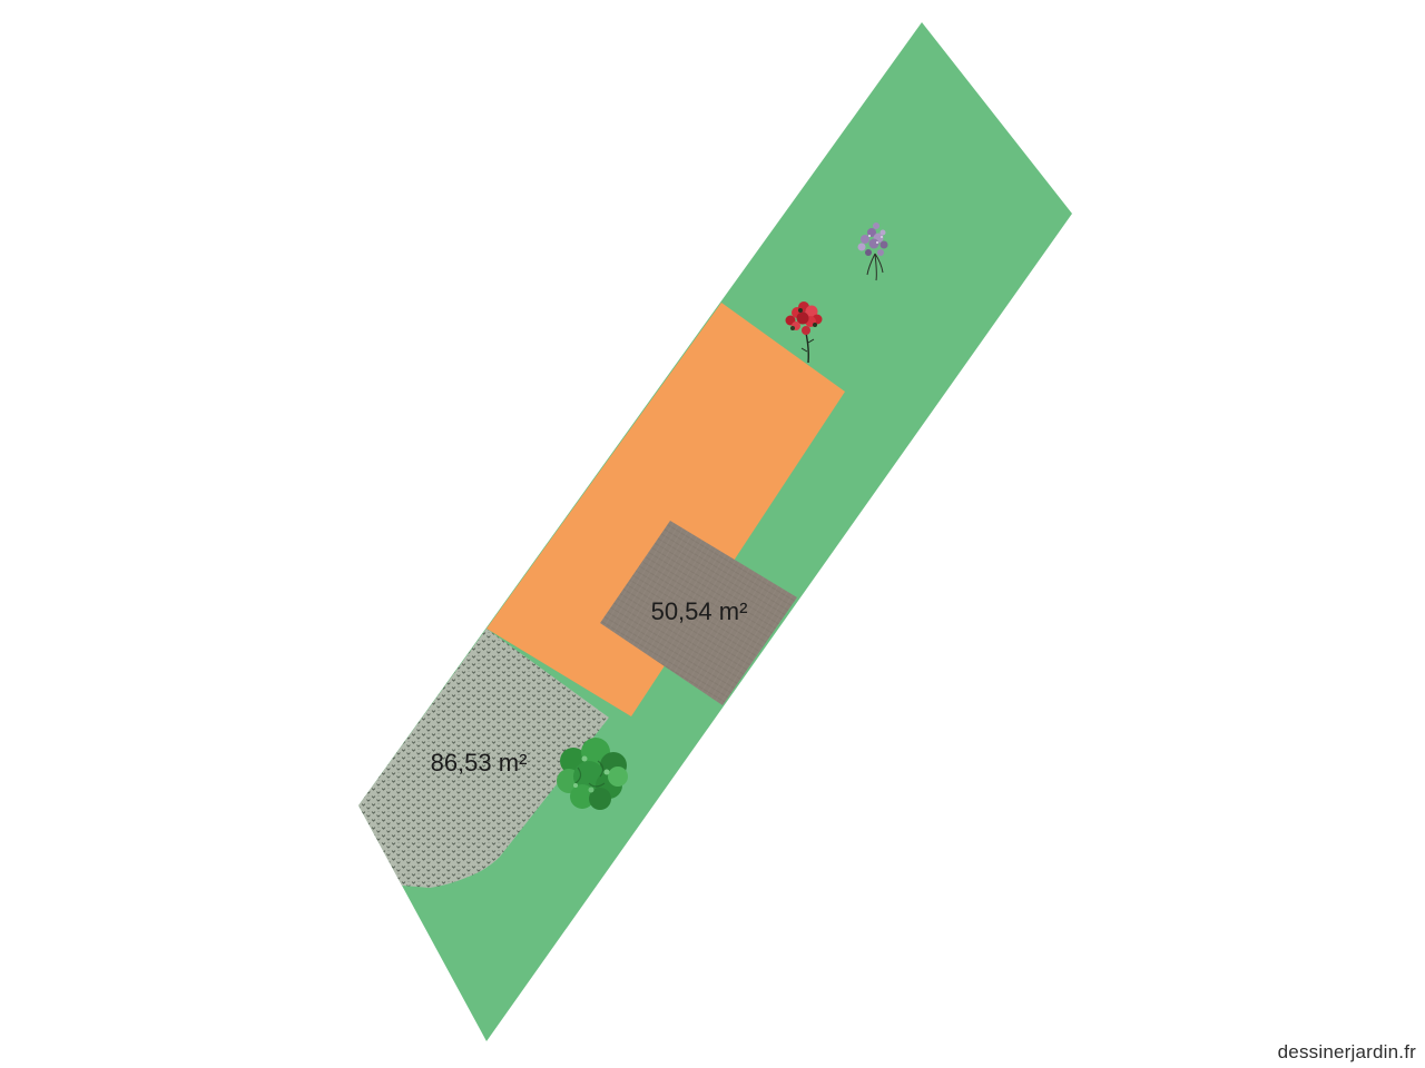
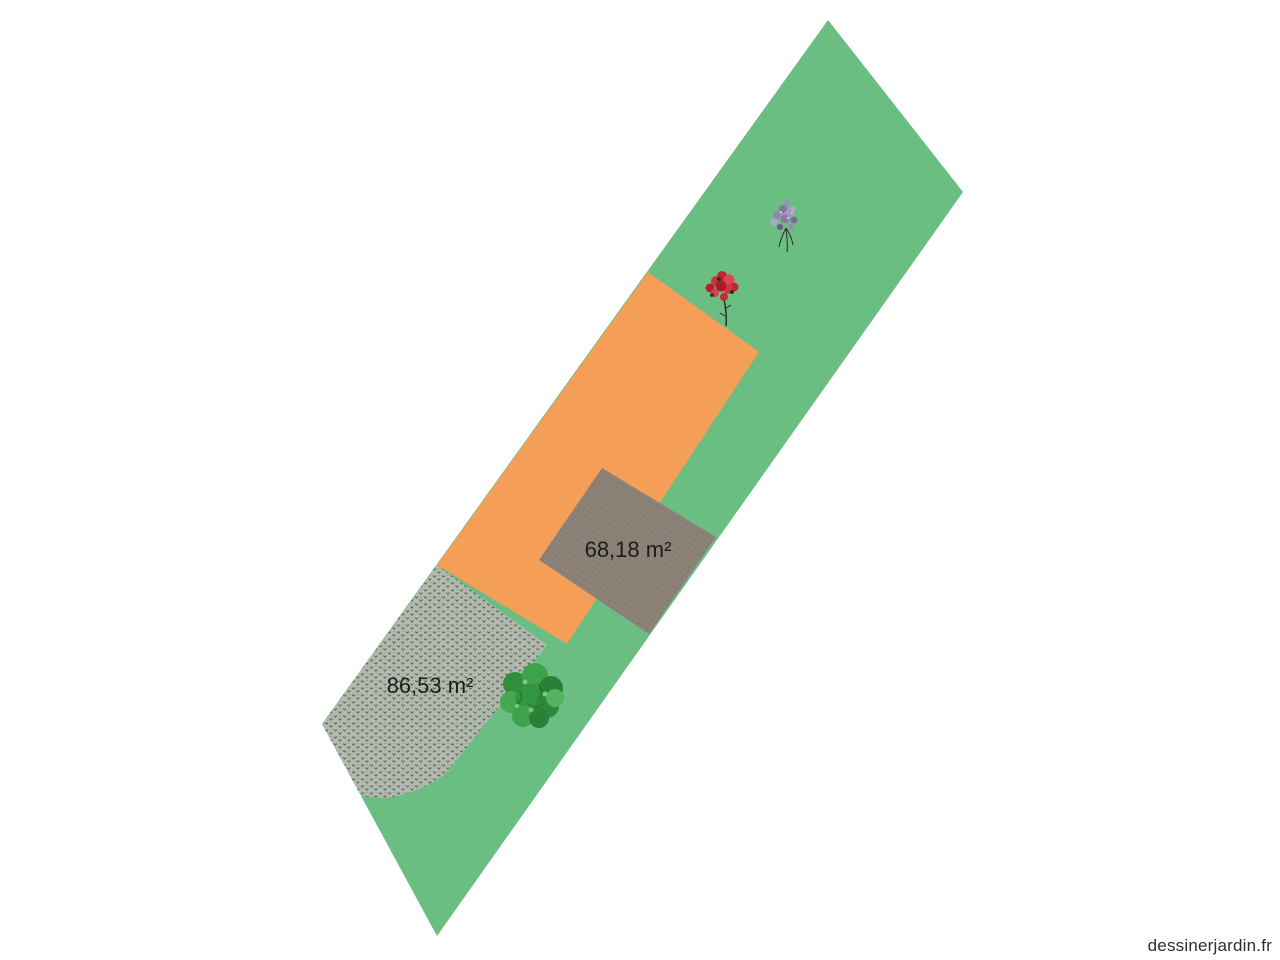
- 50,54 m²
+ 68,18 m²
  86,53 m²
  dessinerjardin.fr
